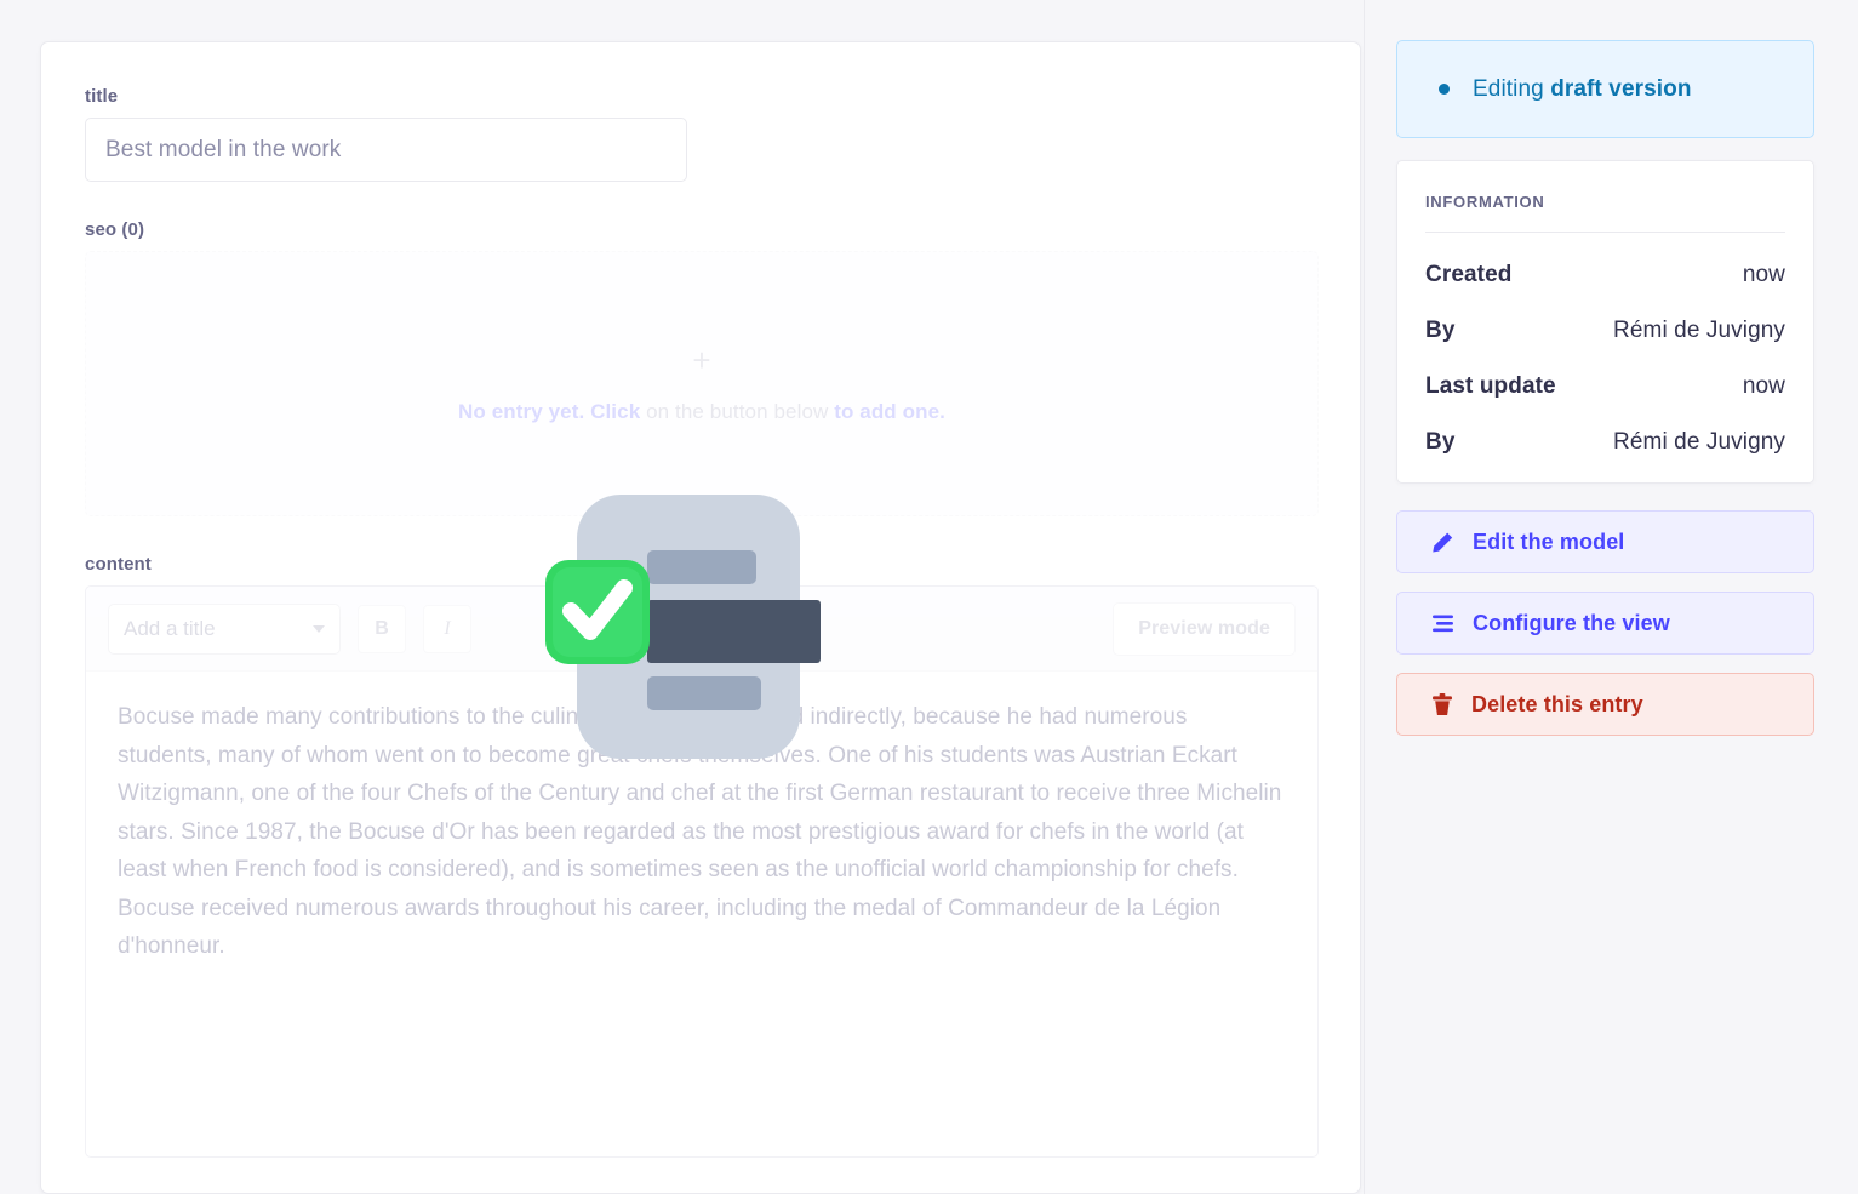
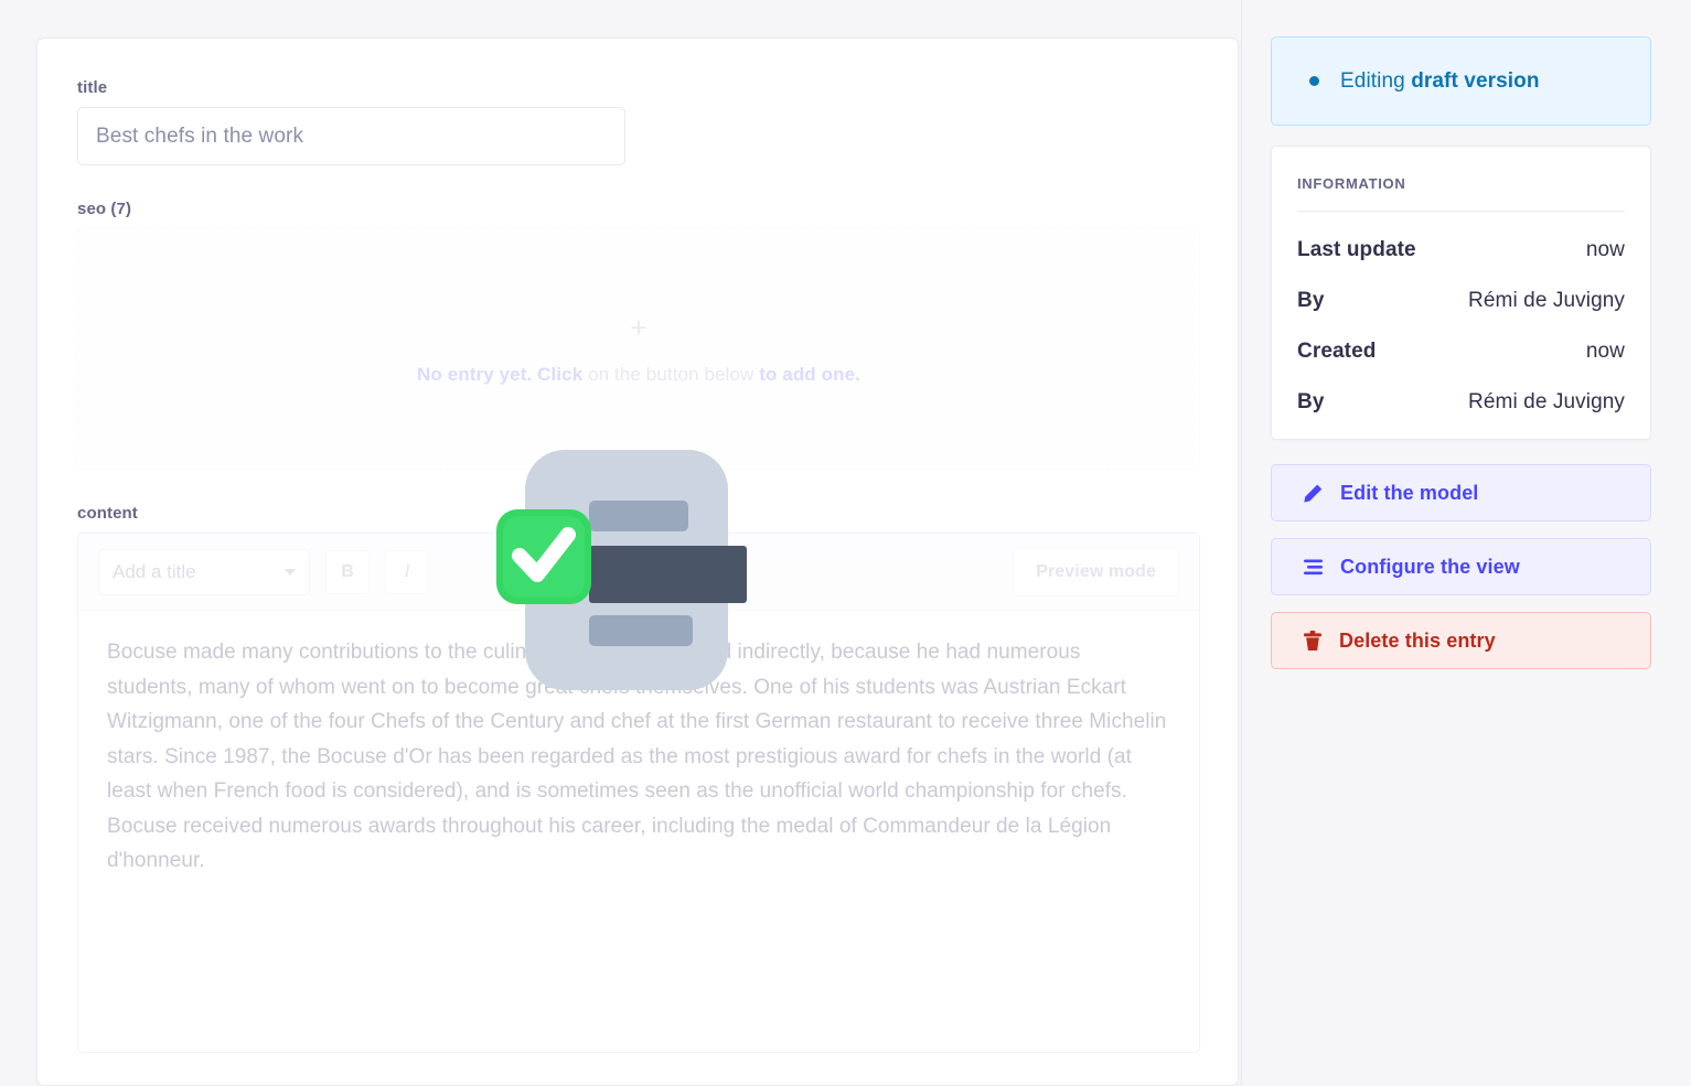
  title
- Best model in the work
+ Best chefs in the work
- seo (0)
+ seo (7)
  content
  Add a title
  B
  I
  Preview mode
  Bocuse made many contributions to the culin indirectly, because he had numerous students, many of whom went on to become grlves. One of his students was Austrian Eckart Witzigmann, one of the four Chefs of the Century and chef at the first German restaurant to receive three Michelin stars. Since 1987, the Bocuse d'Or has been regarded as the most prestigious award for chefs in the world (at least when French food is considered), and is sometimes seen as the unofficial world championship for chefs. Bocuse received numerous awards throughout his career, including the medal of Commandeur de la Légion d'honneur.
  Editing draft version
  INFORMATION
- Created
+ Last update
  now
  By
  Rémi de Juvigny
- Last update
+ Created
  now
  By
  Rémi de Juvigny
  Edit the model
  Configure the view
  Delete this entry
